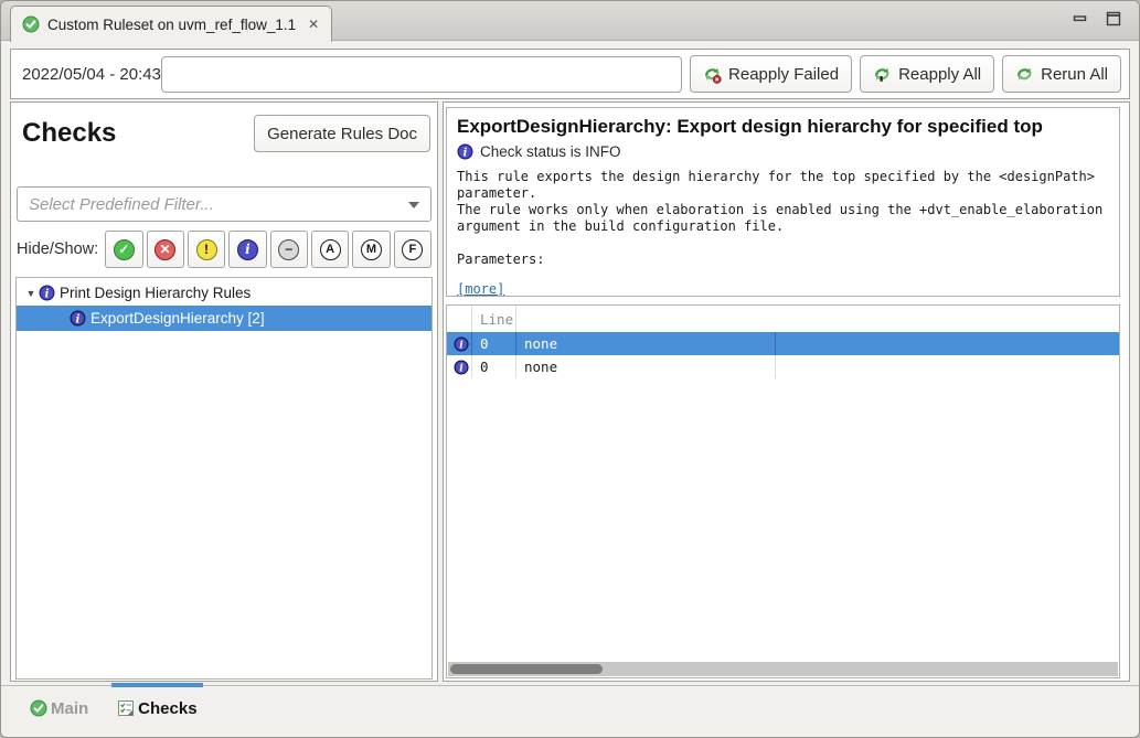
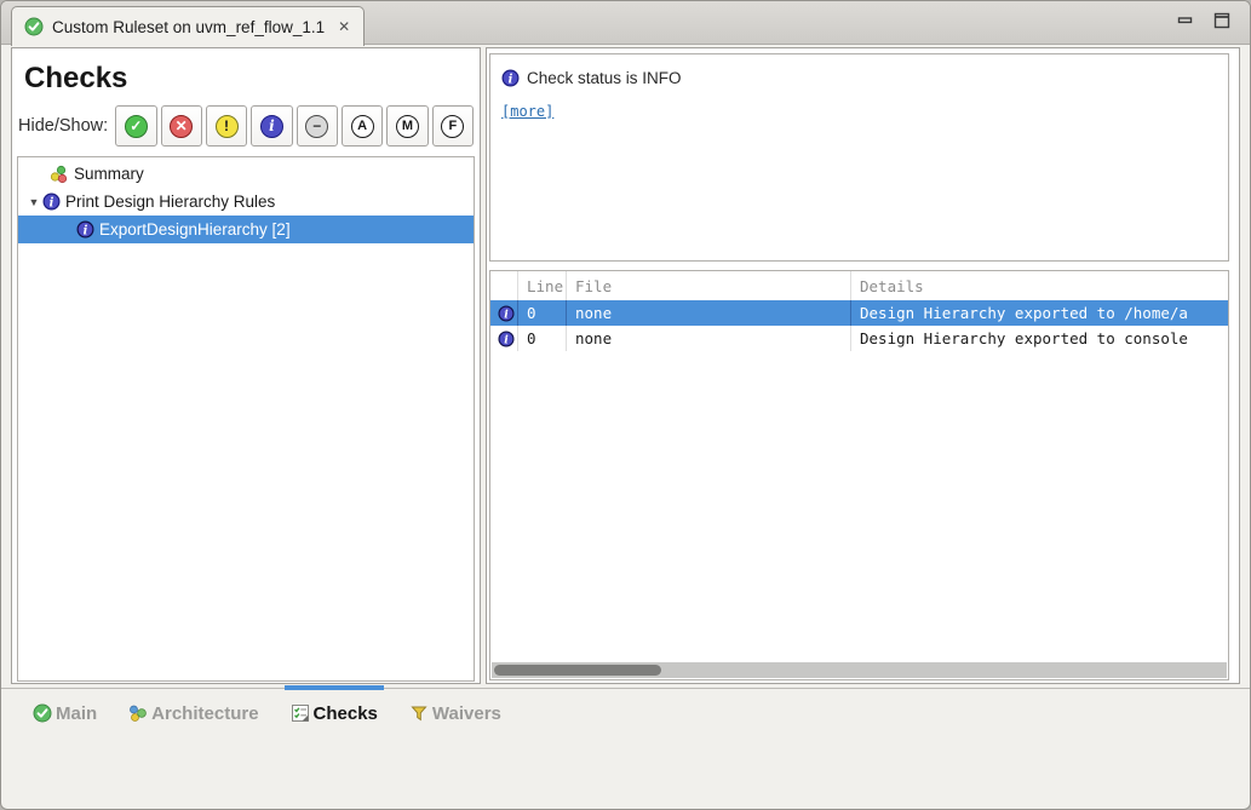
  Custom Ruleset on uvm_ref_flow_1.1
  ✕
- 2022/05/04 - 20:43
- Reapply Failed
- Reapply All
- Rerun All
  Checks
- Generate Rules Doc
- Select Predefined Filter...
  Hide/Show:
  ✓
  ✕
  !
  i
  −
  A
  M
  F
+ Summary
  ▼
  i
  Print Design Hierarchy Rules
  i
  ExportDesignHierarchy [2]
- ExportDesignHierarchy: Export design hierarchy for specified top
  i
  Check status is INFO
- This rule exports the design hierarchy for the top specified by the <designPath>
- parameter.
- The rule works only when elaboration is enabled using the +dvt_enable_elaboration
- argument in the build configuration file.
- Parameters:
  [more]
  Line
+ File
+ Details
  i
  0
  none
+ Design Hierarchy exported to /home/a
  i
  0
  none
+ Design Hierarchy exported to console
  Main
+ Architecture
  Checks
+ Waivers
